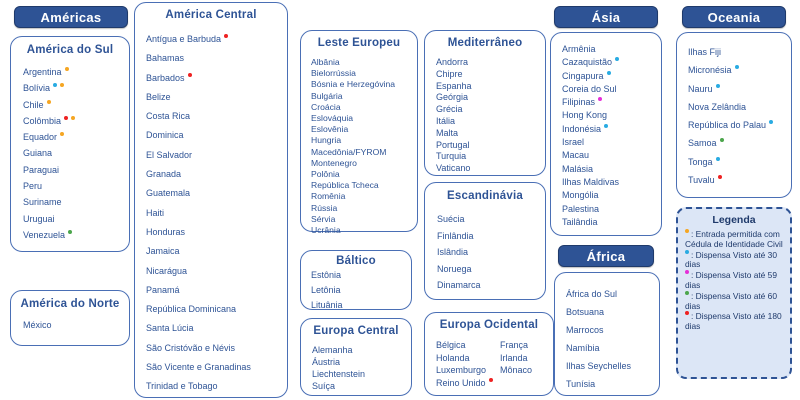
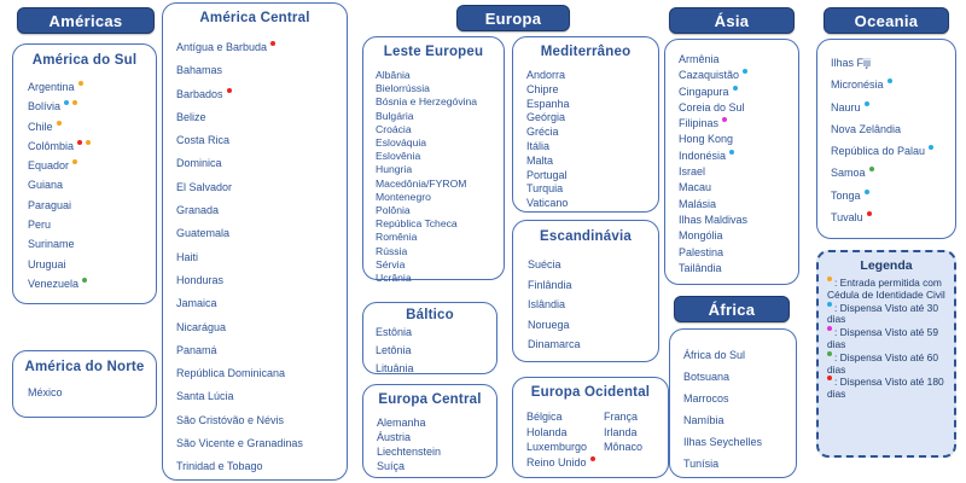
  Américas
  América do Sul
  Argentina
  Bolívia
  Chile
  Colômbia
  Equador
  Guiana
  Paraguai
  Peru
  Suriname
  Uruguai
  Venezuela
  América do Norte
  México
  América Central
  Antígua e Barbuda
  Bahamas
  Barbados
  Belize
  Costa Rica
  Dominica
  El Salvador
  Granada
  Guatemala
  Haiti
  Honduras
  Jamaica
  Nicarágua
  Panamá
  República Dominicana
  Santa Lúcia
  São Cristóvão e Névis
  São Vicente e Granadinas
  Trinidad e Tobago
+ Europa
  Leste Europeu
  Albânia
  Bielorrússia
  Bósnia e Herzegóvina
  Bulgária
  Croácia
  Eslováquia
  Eslovênia
  Hungria
  Macedônia/FYROM
  Montenegro
  Polônia
  República Tcheca
  Romênia
  Rússia
  Sérvia
  Ucrânia
  Báltico
  Estônia
  Letônia
  Lituânia
  Europa Central
  Alemanha
  Áustria
  Liechtenstein
  Suíça
  Mediterrâneo
  Andorra
  Chipre
  Espanha
  Geórgia
  Grécia
  Itália
  Malta
  Portugal
  Turquia
  Vaticano
  Escandinávia
  Suécia
  Finlândia
  Islândia
  Noruega
  Dinamarca
  Europa Ocidental
  Bélgica
  Holanda
  Luxemburgo
  Reino Unido
  França
  Irlanda
  Mônaco
  Ásia
  Armênia
  Cazaquistão
  Cingapura
  Coreia do Sul
  Filipinas
  Hong Kong
  Indonésia
  Israel
  Macau
  Malásia
  Ilhas Maldivas
  Mongólia
  Palestina
  Tailândia
  África
  África do Sul
  Botsuana
  Marrocos
  Namíbia
  Ilhas Seychelles
  Tunísia
  Oceania
  Ilhas Fiji
  Micronésia
  Nauru
  Nova Zelândia
  República do Palau
  Samoa
  Tonga
  Tuvalu
  Legenda
  : Entrada permitida com Cédula de Identidade Civil
  : Dispensa Visto até 30 dias
  : Dispensa Visto até 59 dias
  : Dispensa Visto até 60 dias
  : Dispensa Visto até 180 dias
